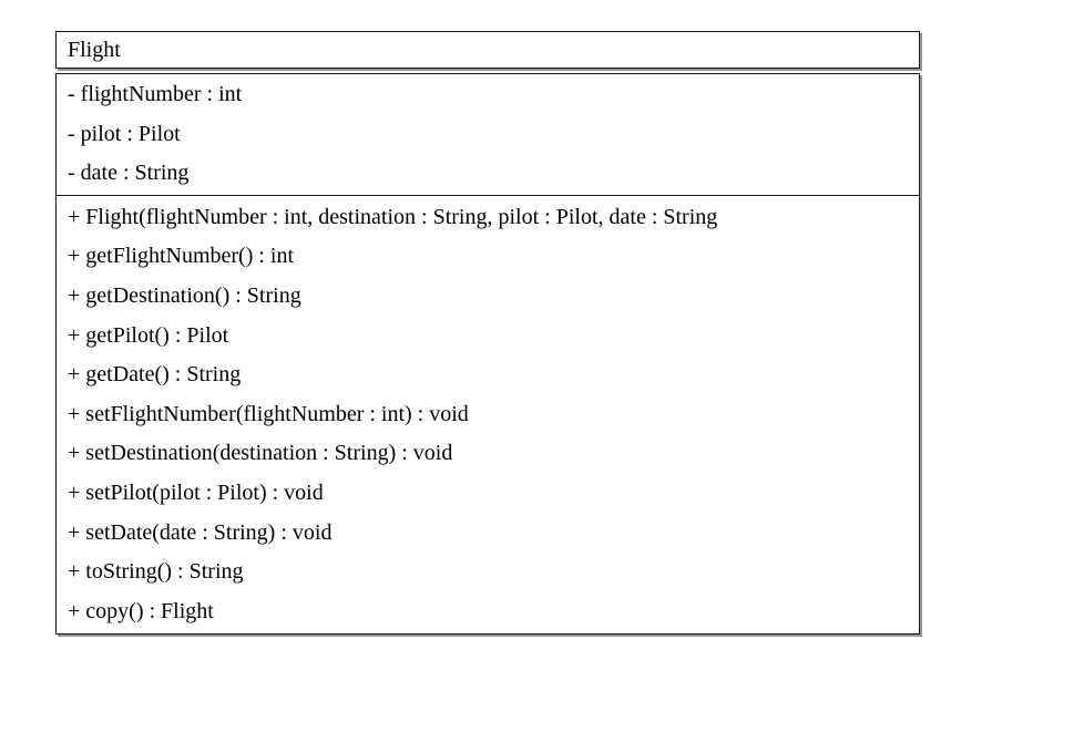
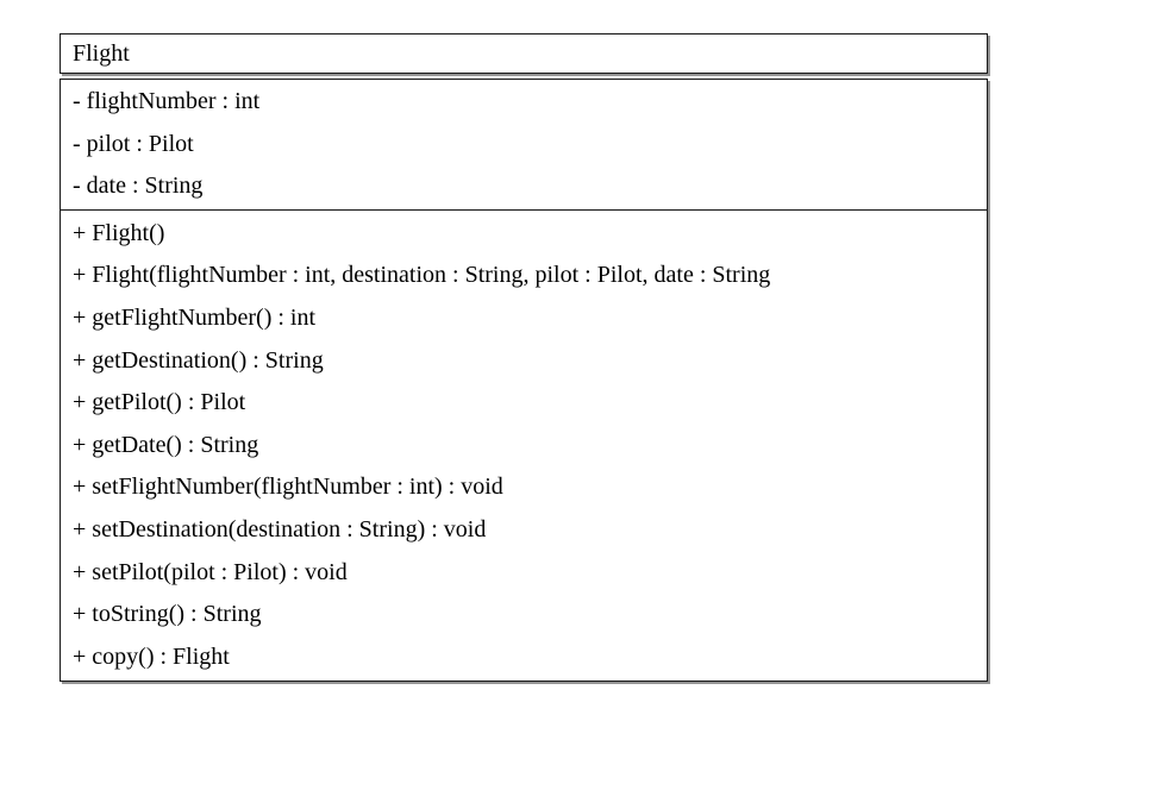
  Flight
  - flightNumber : int
  - pilot : Pilot
  - date : String
+ + Flight()
  + Flight(flightNumber : int, destination : String, pilot : Pilot, date : String
  + getFlightNumber() : int
  + getDestination() : String
  + getPilot() : Pilot
  + getDate() : String
  + setFlightNumber(flightNumber : int) : void
  + setDestination(destination : String) : void
  + setPilot(pilot : Pilot) : void
- + setDate(date : String) : void
  + toString() : String
  + copy() : Flight
